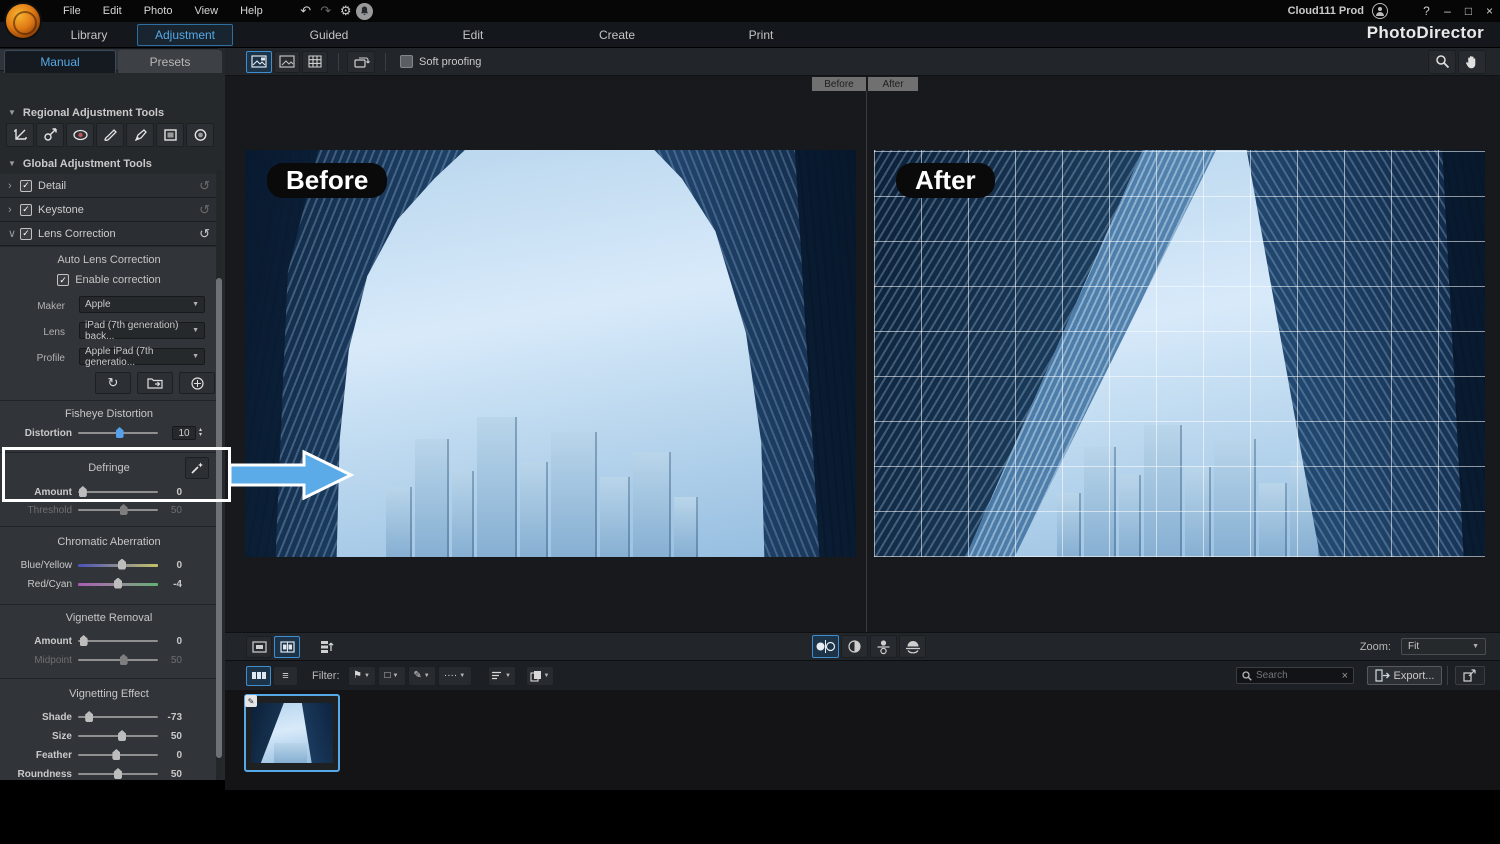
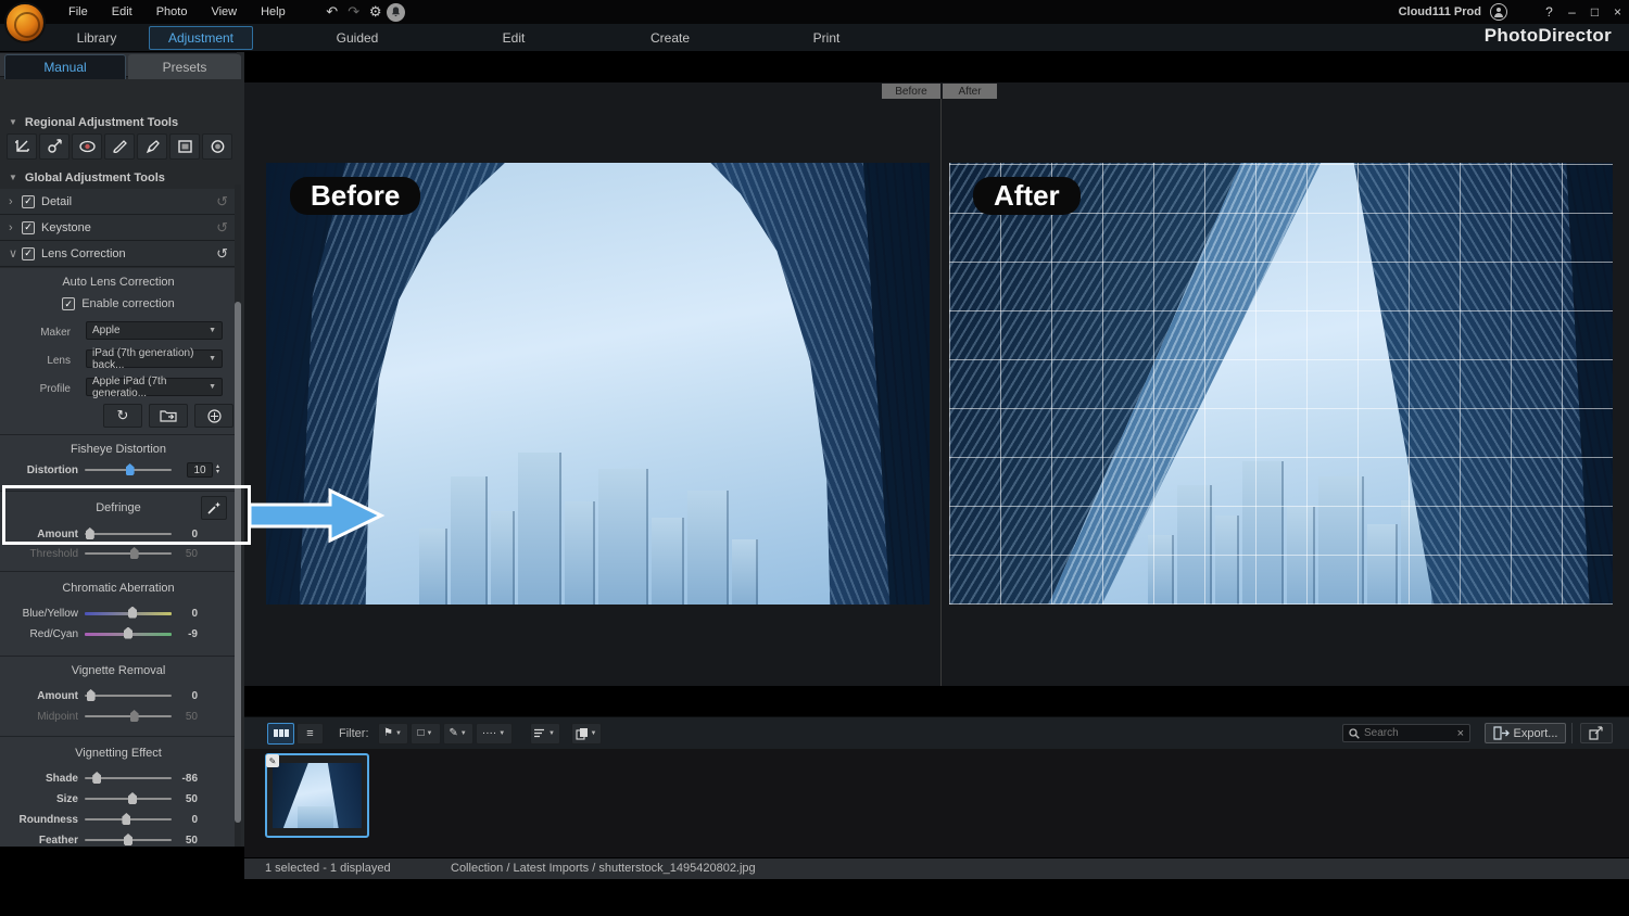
  File
  Edit
  Photo
  View
  Help
  ↶
  ↷
  ⚙
  Cloud111 Prod
  ?
  –
  □
  ×
  Library
  Adjustment
  Guided
  Edit
  Create
  Print
  PhotoDirector
  Manual
  Presets
  ▼
  Regional Adjustment Tools
  ▼
  Global Adjustment Tools
  ›
  Detail
  ↺
  ›
  Keystone
  ↺
  ∨
  Lens Correction
  ↺
  Auto Lens Correction
  Enable correction
  Maker
  Apple
  Lens
  iPad (7th generation) back...
  Profile
  Apple iPad (7th generatio...
  ↻
  Fisheye Distortion
  Distortion
  10
  Defringe
  Amount
  0
  Threshold
  50
  Chromatic Aberration
  Blue/Yellow
  0
  Red/Cyan
- -4
+ -9
  Vignette Removal
  Amount
  0
  Midpoint
  50
  Vignetting Effect
  Shade
- -73
+ -86
  Size
  50
- Feather
+ Roundness
  0
- Roundness
+ Feather
  50
- Soft proofing
  Before
  After
  Before
  After
- Zoom:
- Fit
  ≡
  Filter:
  ⚑
  □
  ✎
  ····
  Search
  ×
  Export...
  ✎
+ 1 selected - 1 displayed
+ Collection / Latest Imports / shutterstock_1495420802.jpg
